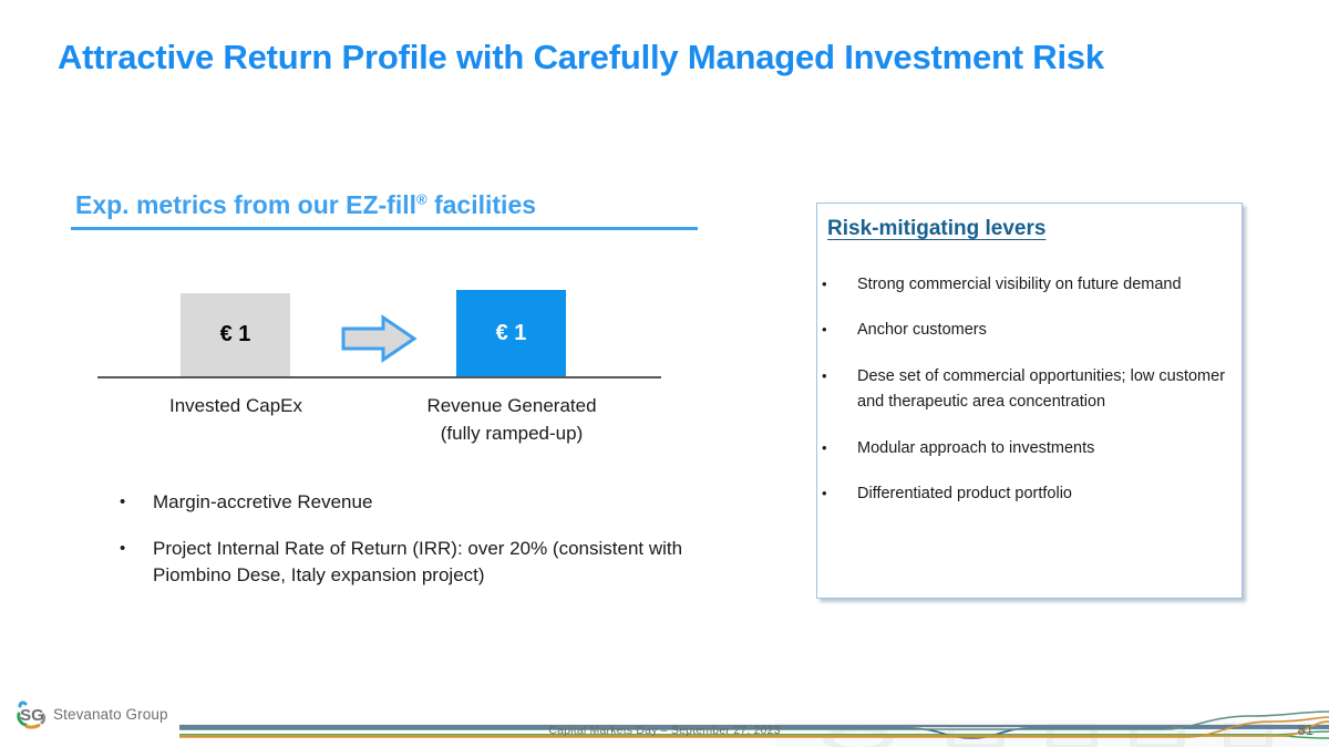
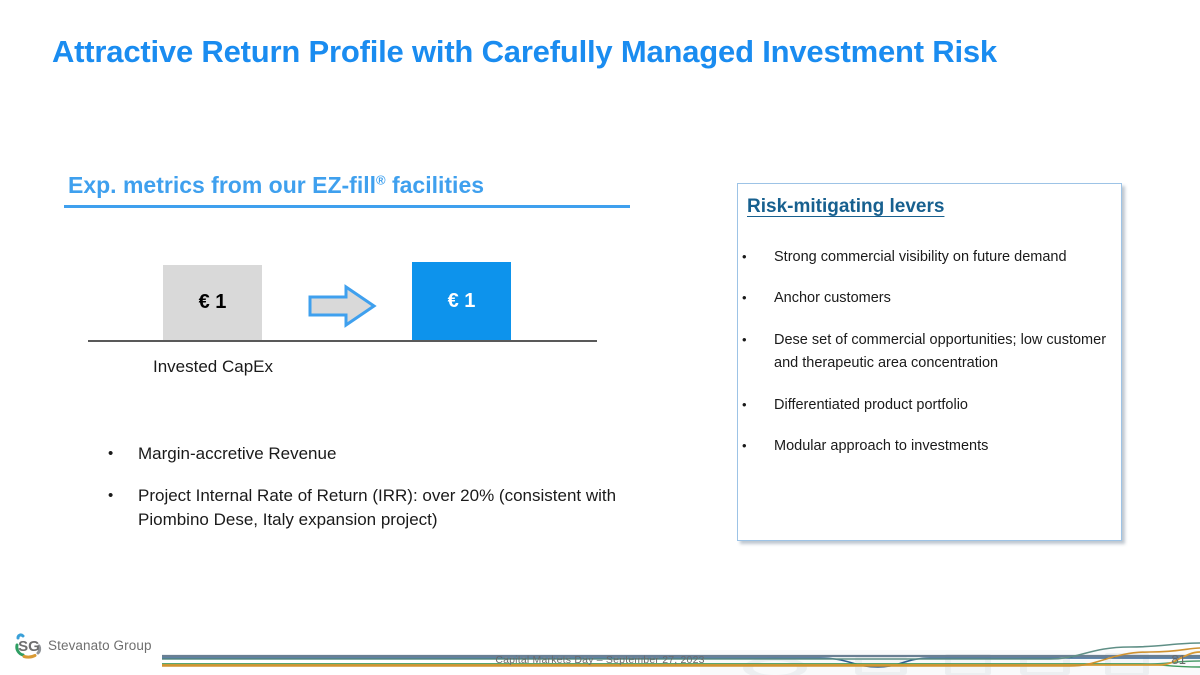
  Attractive Return Profile with Carefully Managed Investment Risk
  Exp. metrics from our EZ-fill® facilities
  € 1
  € 1
  Invested CapEx
- Revenue Generated
- (fully ramped-up)
  •
  Margin-accretive Revenue
  •
  Project Internal Rate of Return (IRR): over 20% (consistent with Piombino Dese, Italy expansion project)
  Risk-mitigating levers
  •
  Strong commercial visibility on future demand
  •
  Anchor customers
  •
  Dese set of commercial opportunities; low customer and therapeutic area concentration
  •
- Modular approach to investments
+ Differentiated product portfolio
  •
- Differentiated product portfolio
+ Modular approach to investments
  SG
  Stevanato Group
  Capital Markets Day – September 27, 2023
  81
